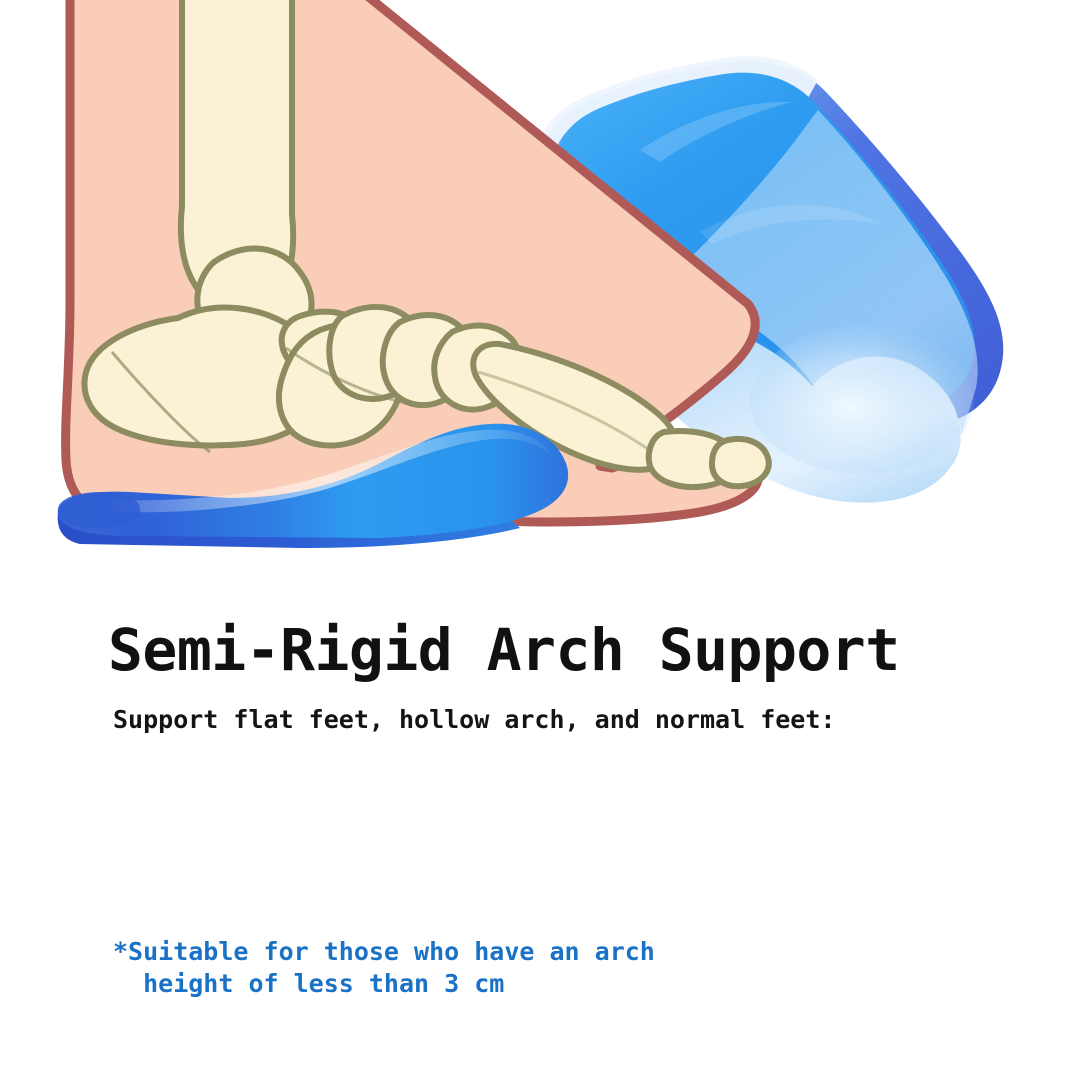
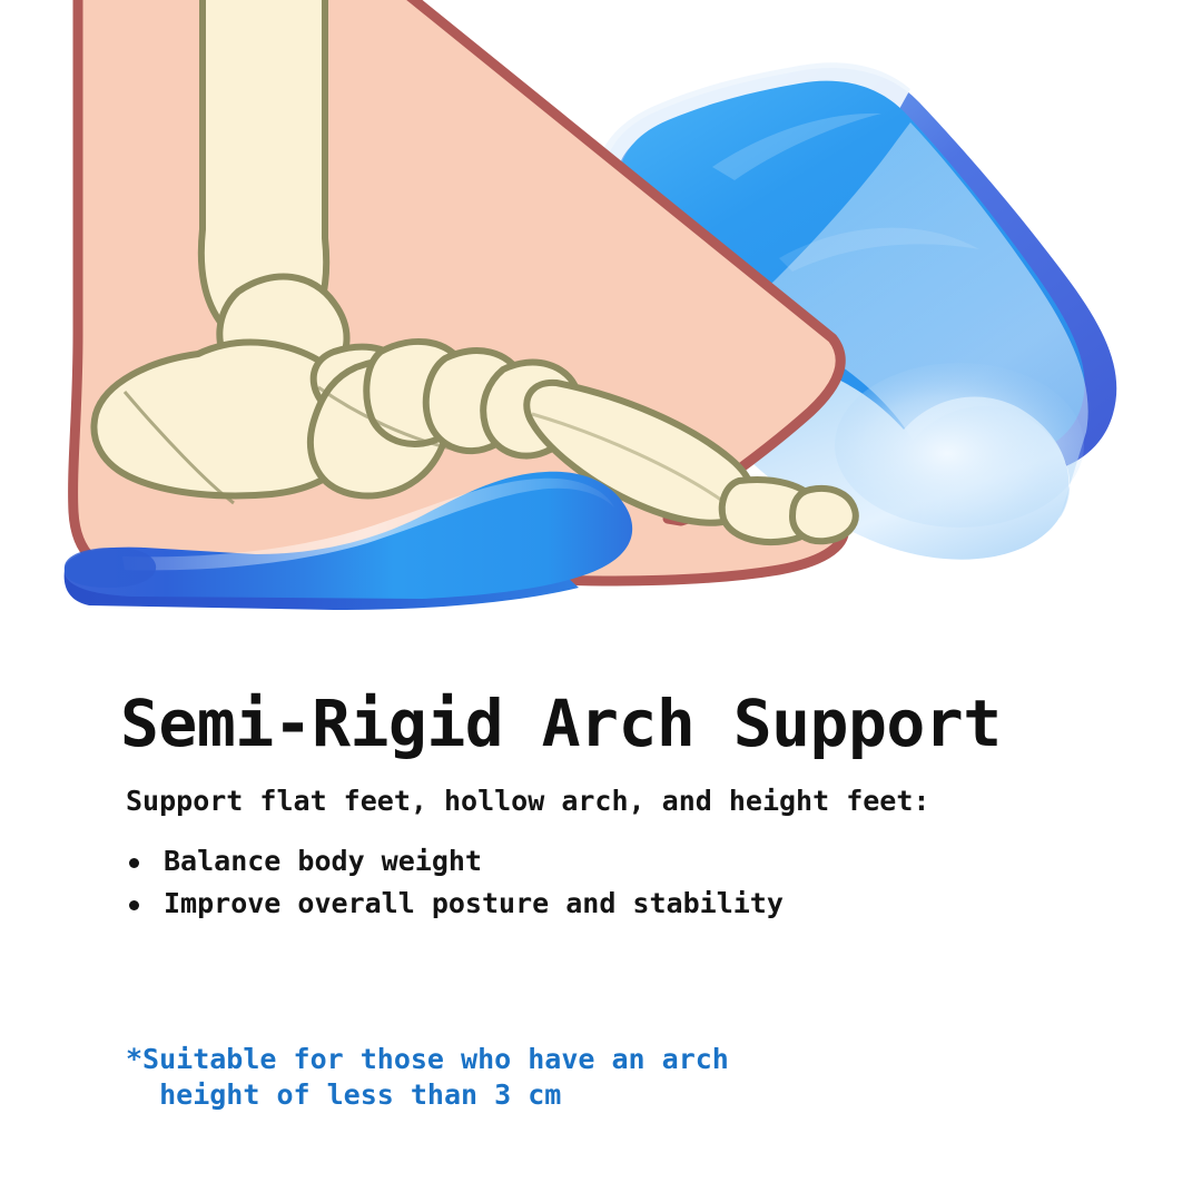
  Semi-Rigid Arch Support
- Support flat feet, hollow arch, and normal feet:
+ Support flat feet, hollow arch, and height feet:
+ Balance body weight
+ Improve overall posture and stability
  *Suitable for those who have an arch
  height of less than 3 cm
